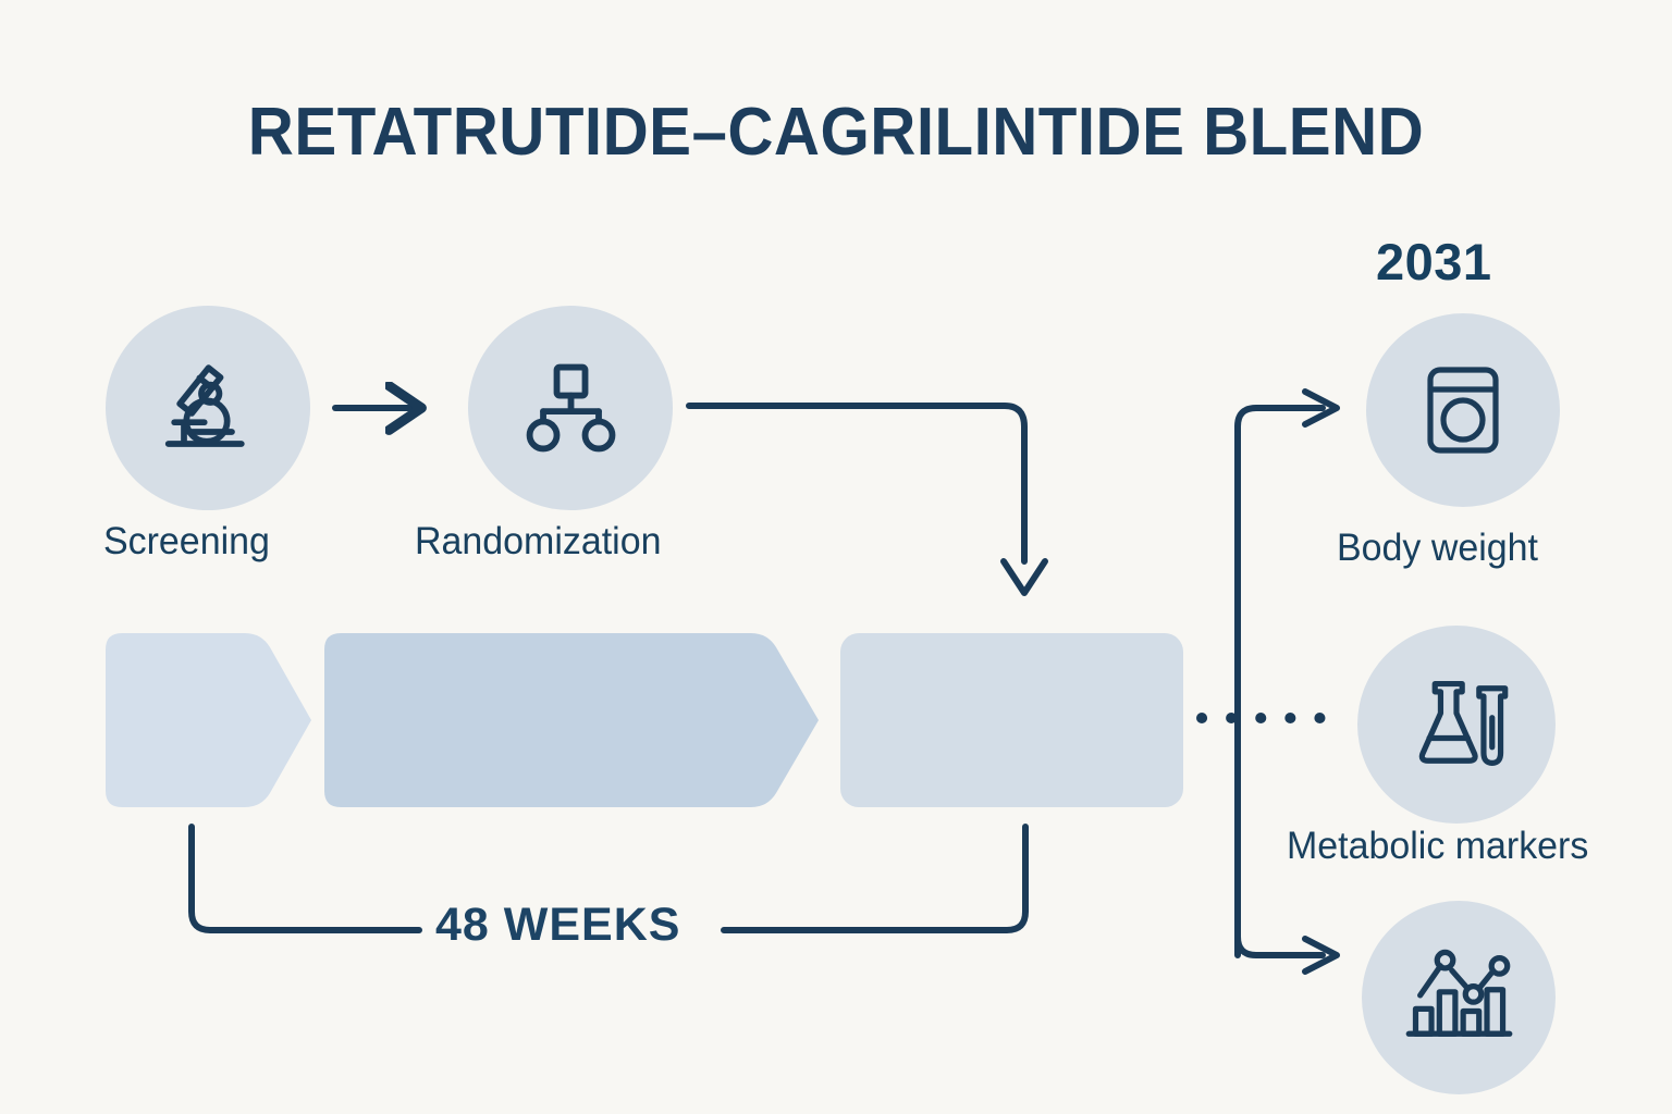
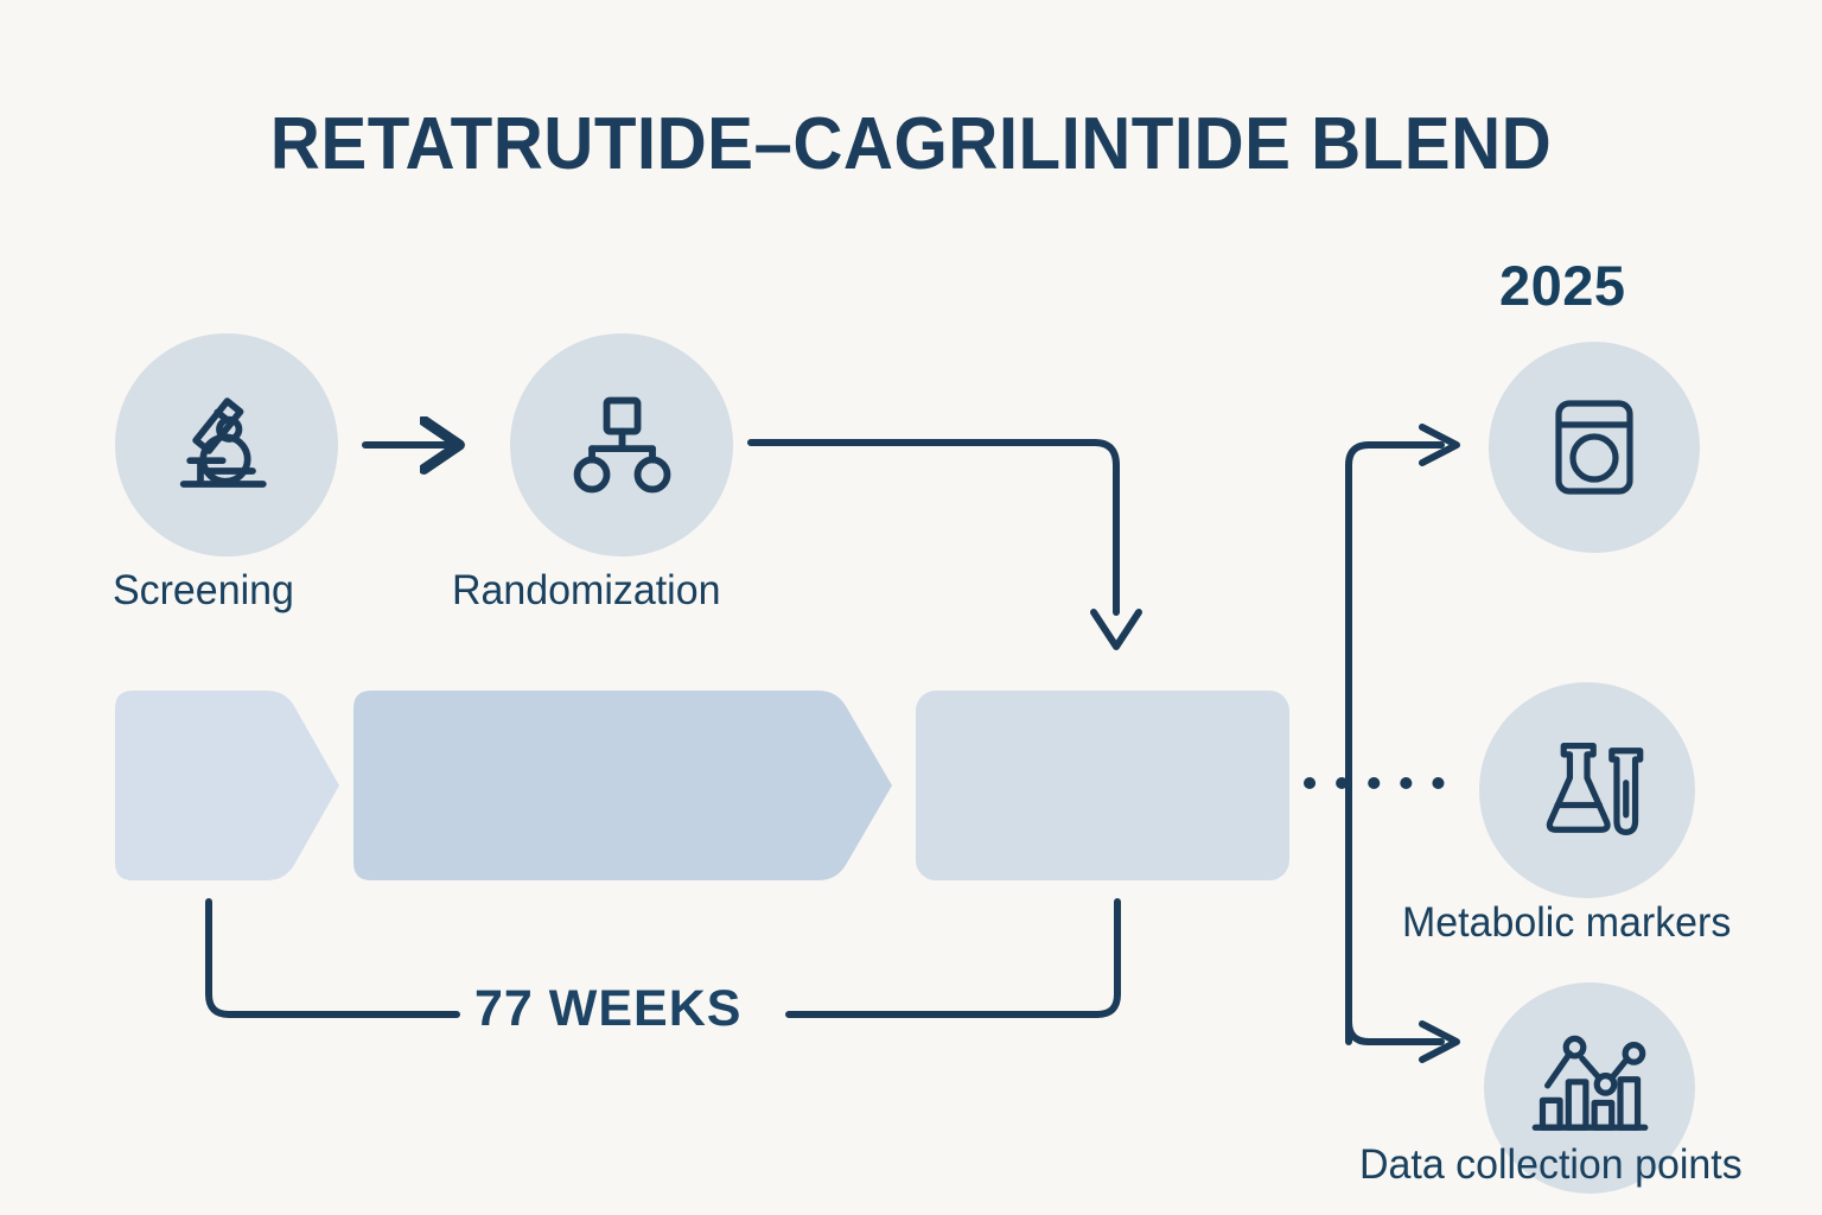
  RETATRUTIDE–CAGRILINTIDE BLEND
- 2031
+ 2025
- 48 WEEKS
+ 77 WEEKS
  Screening
  Randomization
- Body weight
  Metabolic markers
+ Data collection points
